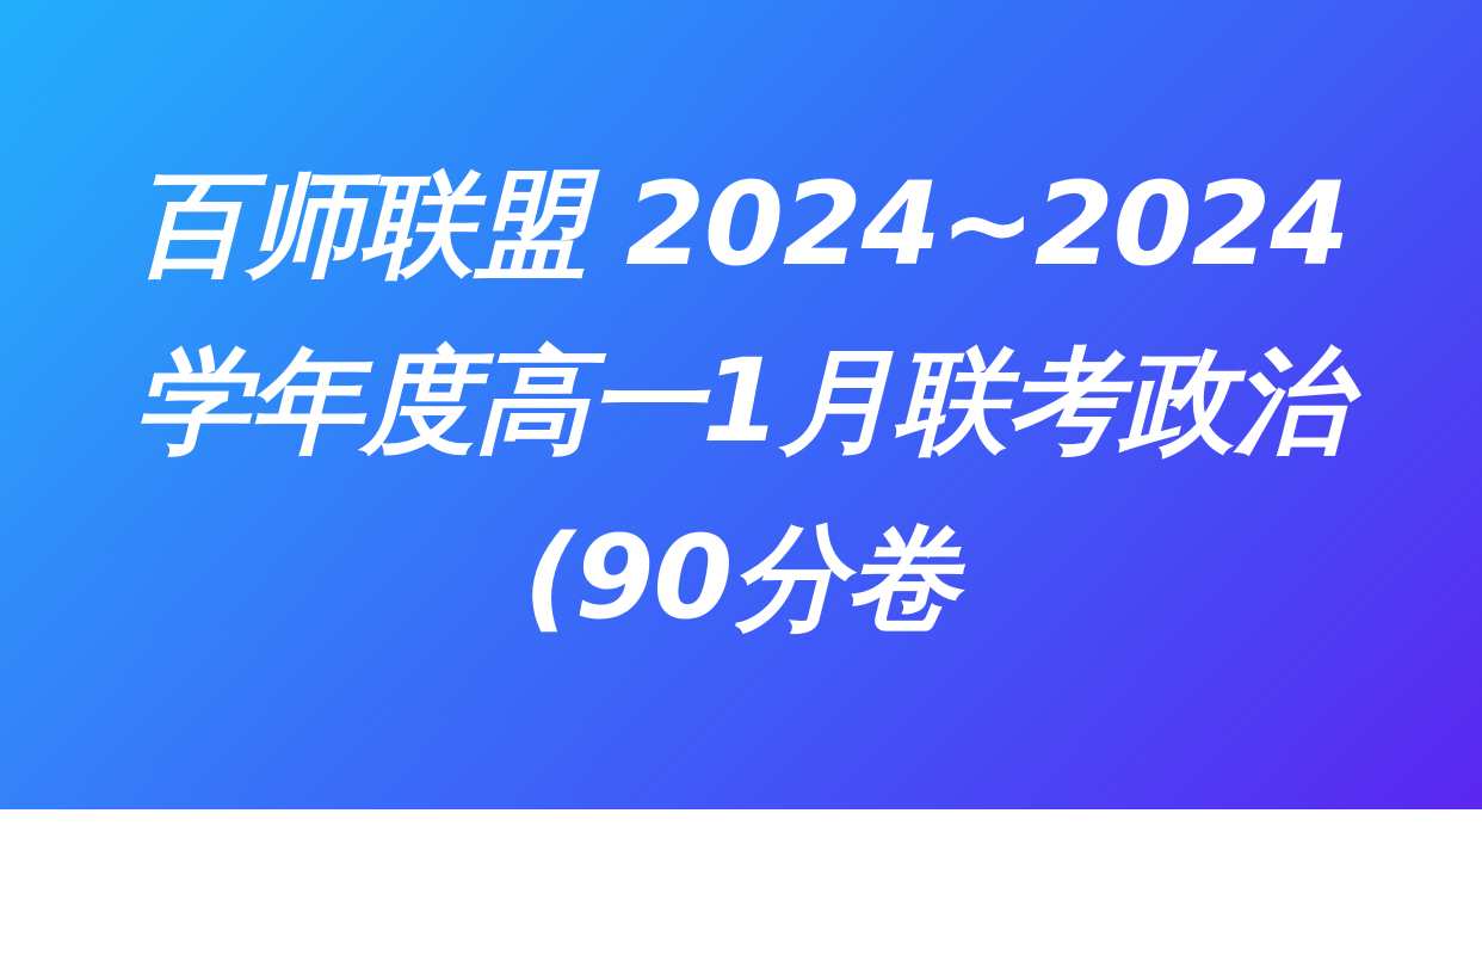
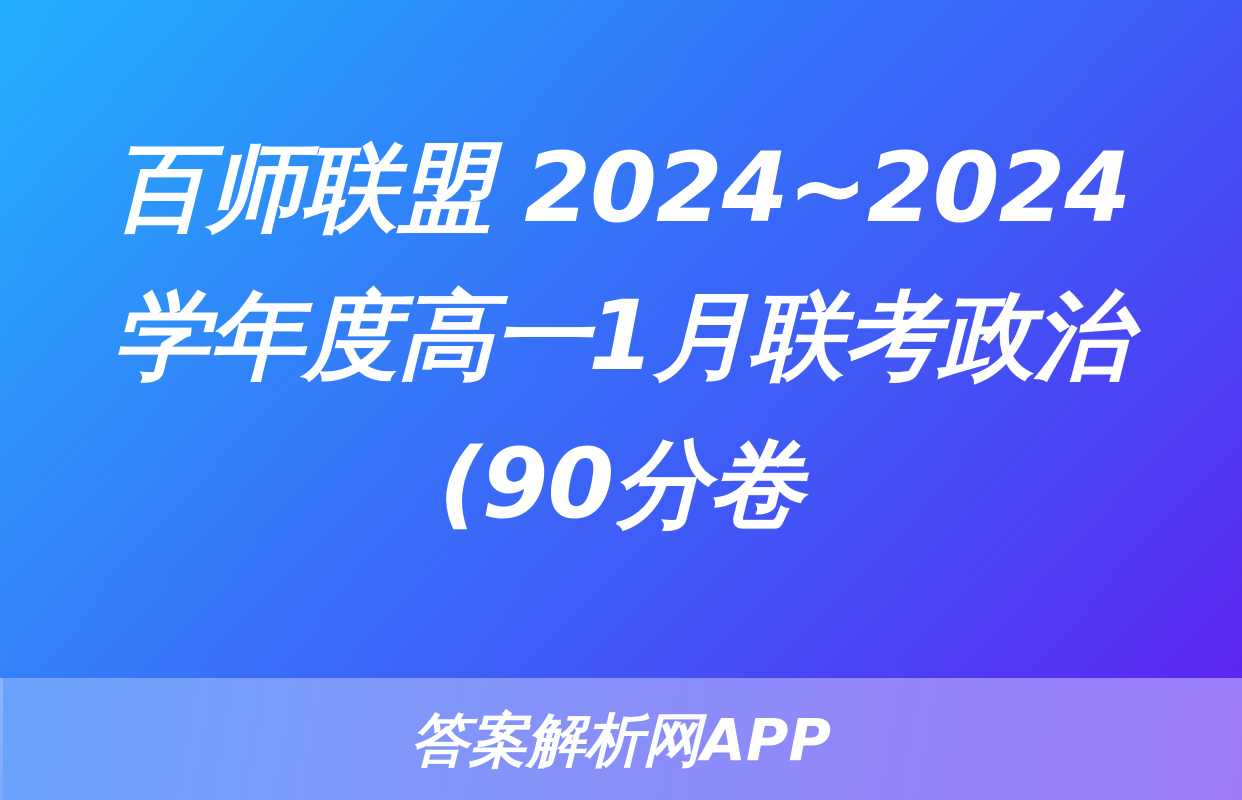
  百师联盟 2024~2024学年度高一1月联考政治(90分卷
+ 答案解析网APP
